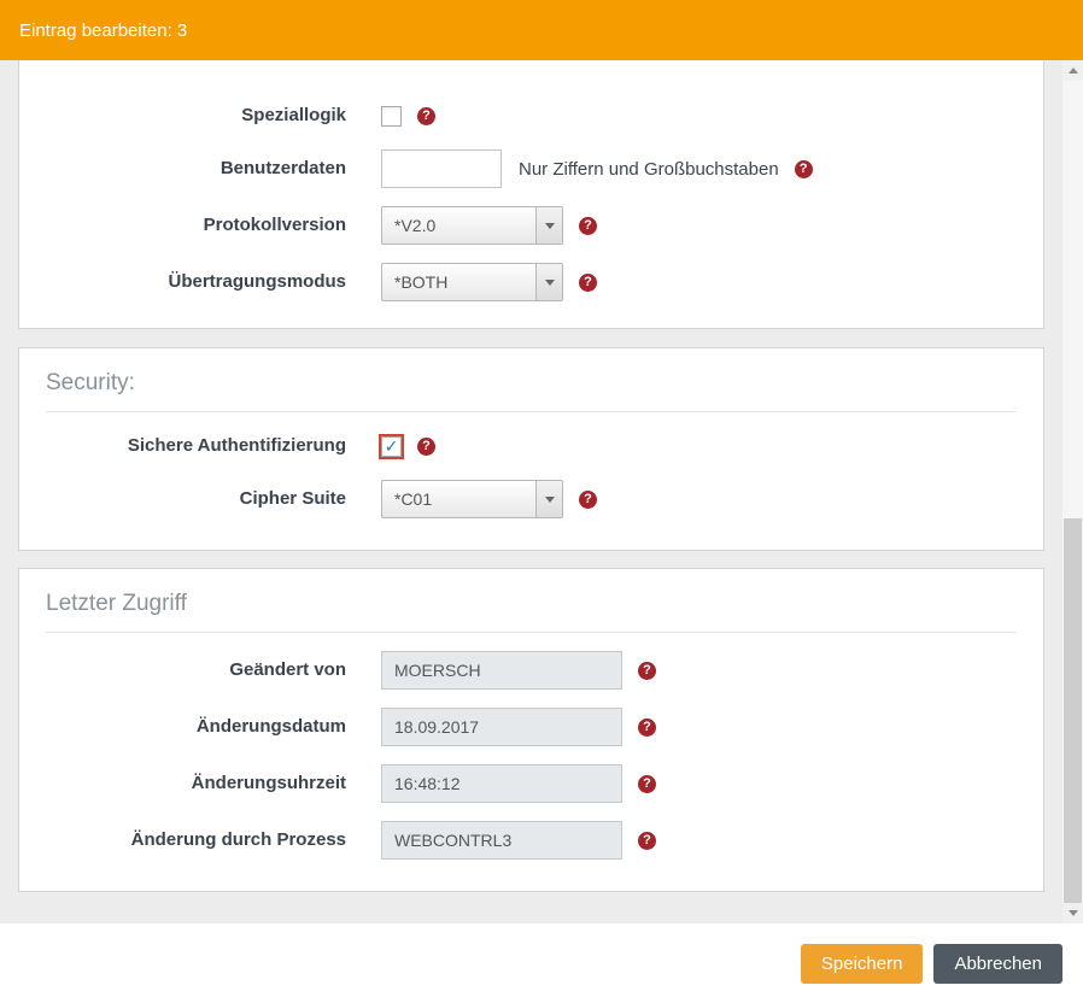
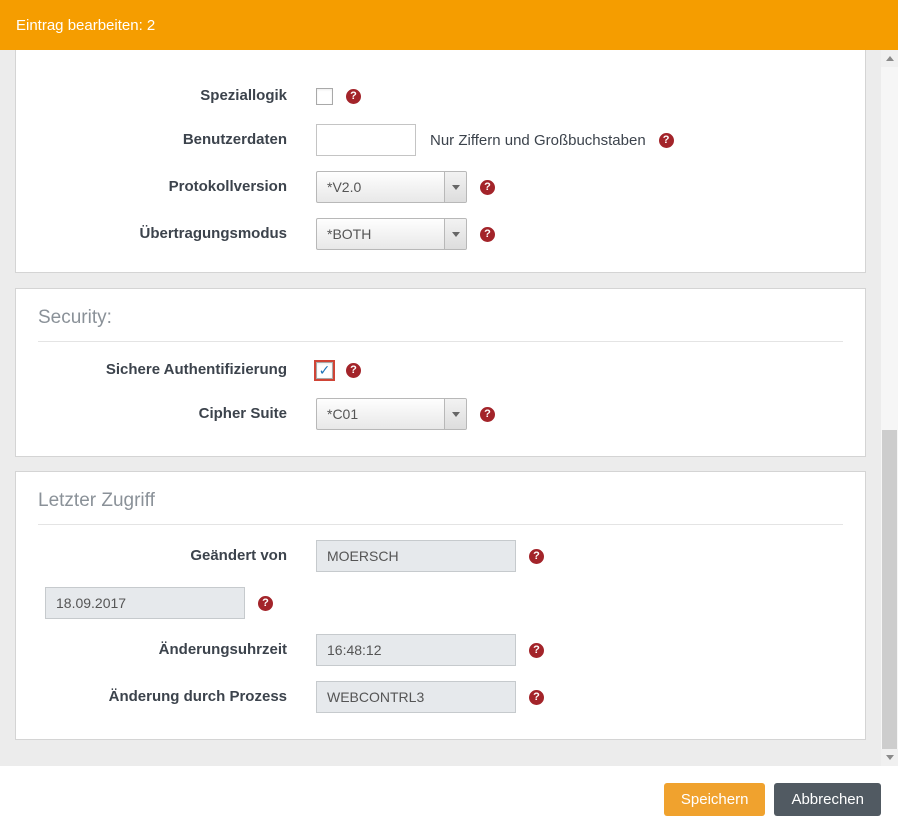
- Eintrag bearbeiten: 3
+ Eintrag bearbeiten: 2
  Speziallogik
  ?
  Benutzerdaten
  Nur Ziffern und Großbuchstaben
  ?
  Protokollversion
  *V2.0
  ?
  Übertragungsmodus
  *BOTH
  ?
  Security:
  Sichere Authentifizierung
  ✓
  ?
  Cipher Suite
  *C01
  ?
  Letzter Zugriff
  Geändert von
  MOERSCH
  ?
- Änderungsdatum
  18.09.2017
  ?
  Änderungsuhrzeit
  16:48:12
  ?
  Änderung durch Prozess
  WEBCONTRL3
  ?
  Speichern
  Abbrechen
